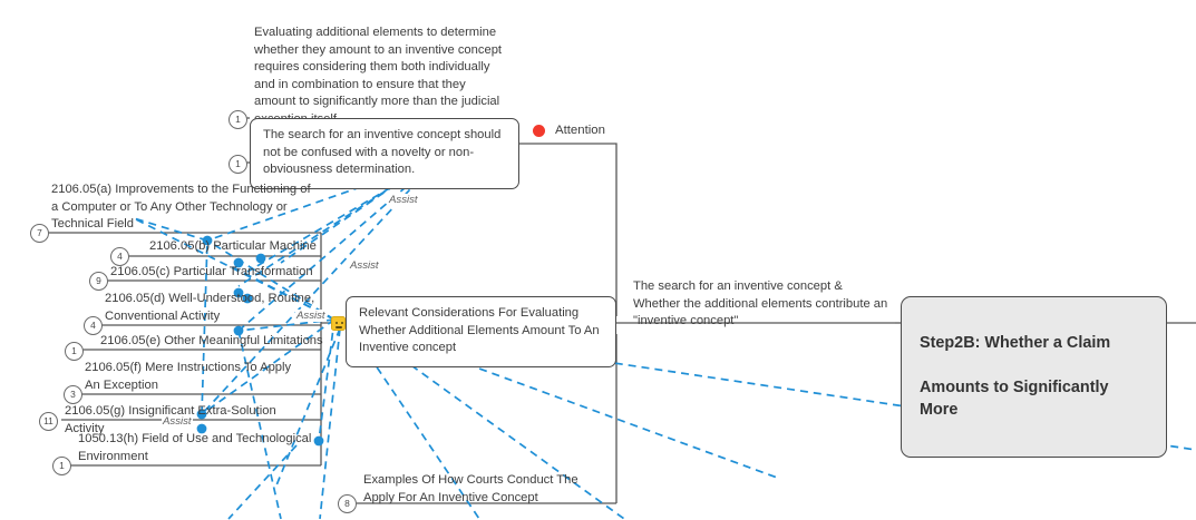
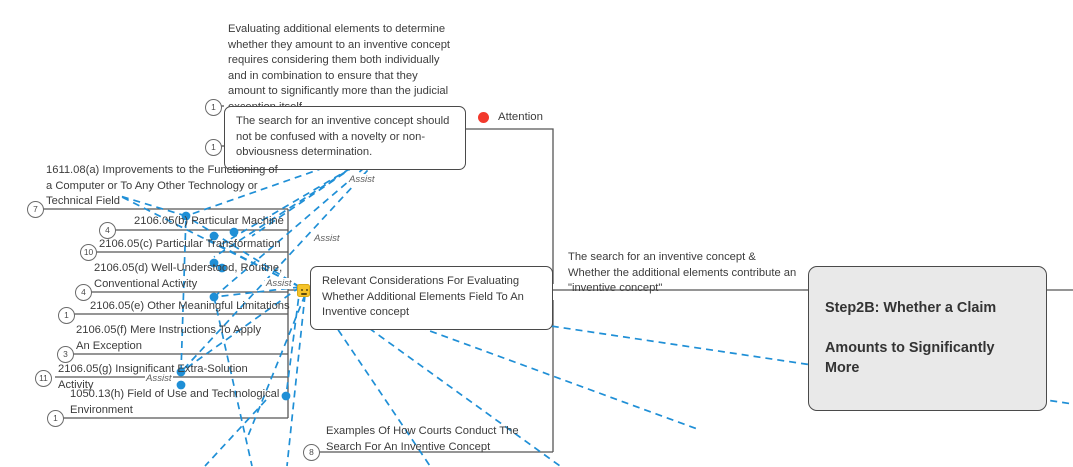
  Evaluating additional elements to determine whether they amount to an inventive concept requires considering them both individually and in combination to ensure that they amount to significantly more than the judicial
  1
  The search for an inventive concept should not be confused with a novelty or non-obviousness determination.
  1
  Attention
- 2106.05(a) Improvements to the Functioning of a Computer or To Any Other Technology or Technical Field
+ 1611.08(a) Improvements to the Functioning of a Computer or To Any Other Technology or Technical Field
  7
  2106.05(b) Particular Machine
  4
  2106.05(c) Particular Transformation
- 9
+ 10
  2106.05(d) Well-Understood, Routine, Conventional Activity
  4
  2106.05(e) Other Meaningful Limitations
  1
  2106.05(f) Mere Instructions To Apply An Exception
  3
  2106.05(g) Insignificant Extra-Solution Activity
  11
  1050.13(h) Field of Use and Technological Environment
  1
- Relevant Considerations For Evaluating Whether Additional Elements Amount To An Inventive concept
+ Relevant Considerations For Evaluating Whether Additional Elements Field To An Inventive concept
  The search for an inventive concept & Whether the additional elements contribute an "inventive concept"
- Examples Of How Courts Conduct The Apply For An Inventive Concept
+ Examples Of How Courts Conduct The Search For An Inventive Concept
  8
  Step2B: Whether a Claim
  Amounts to Significantly More
  Assist
  Assist
  Assist
  Assist
